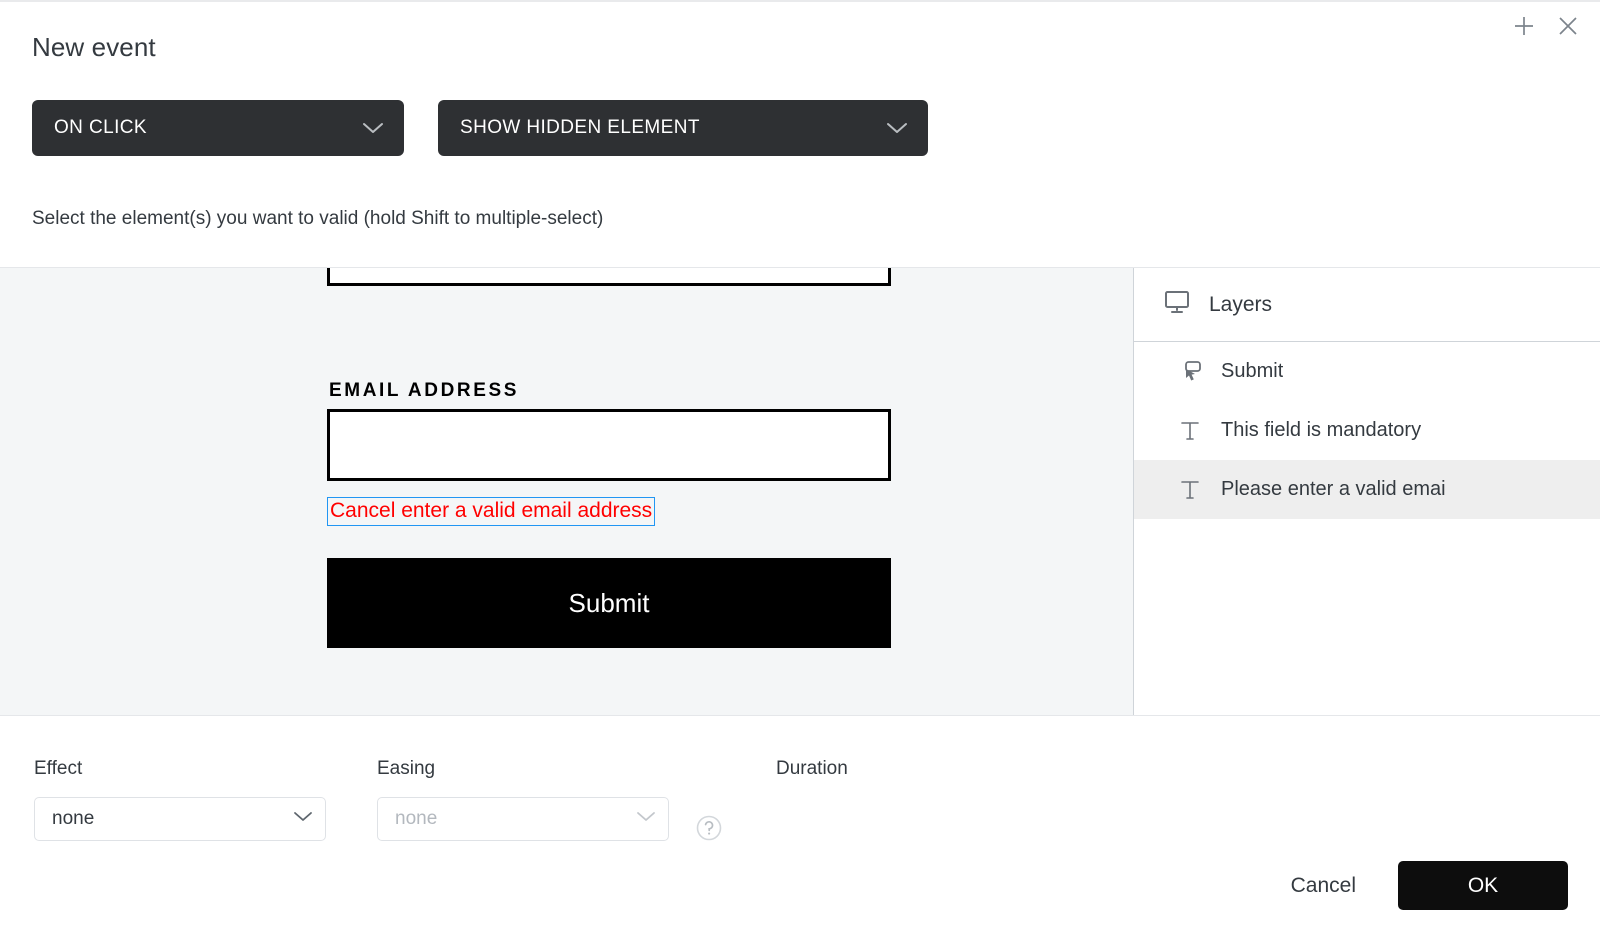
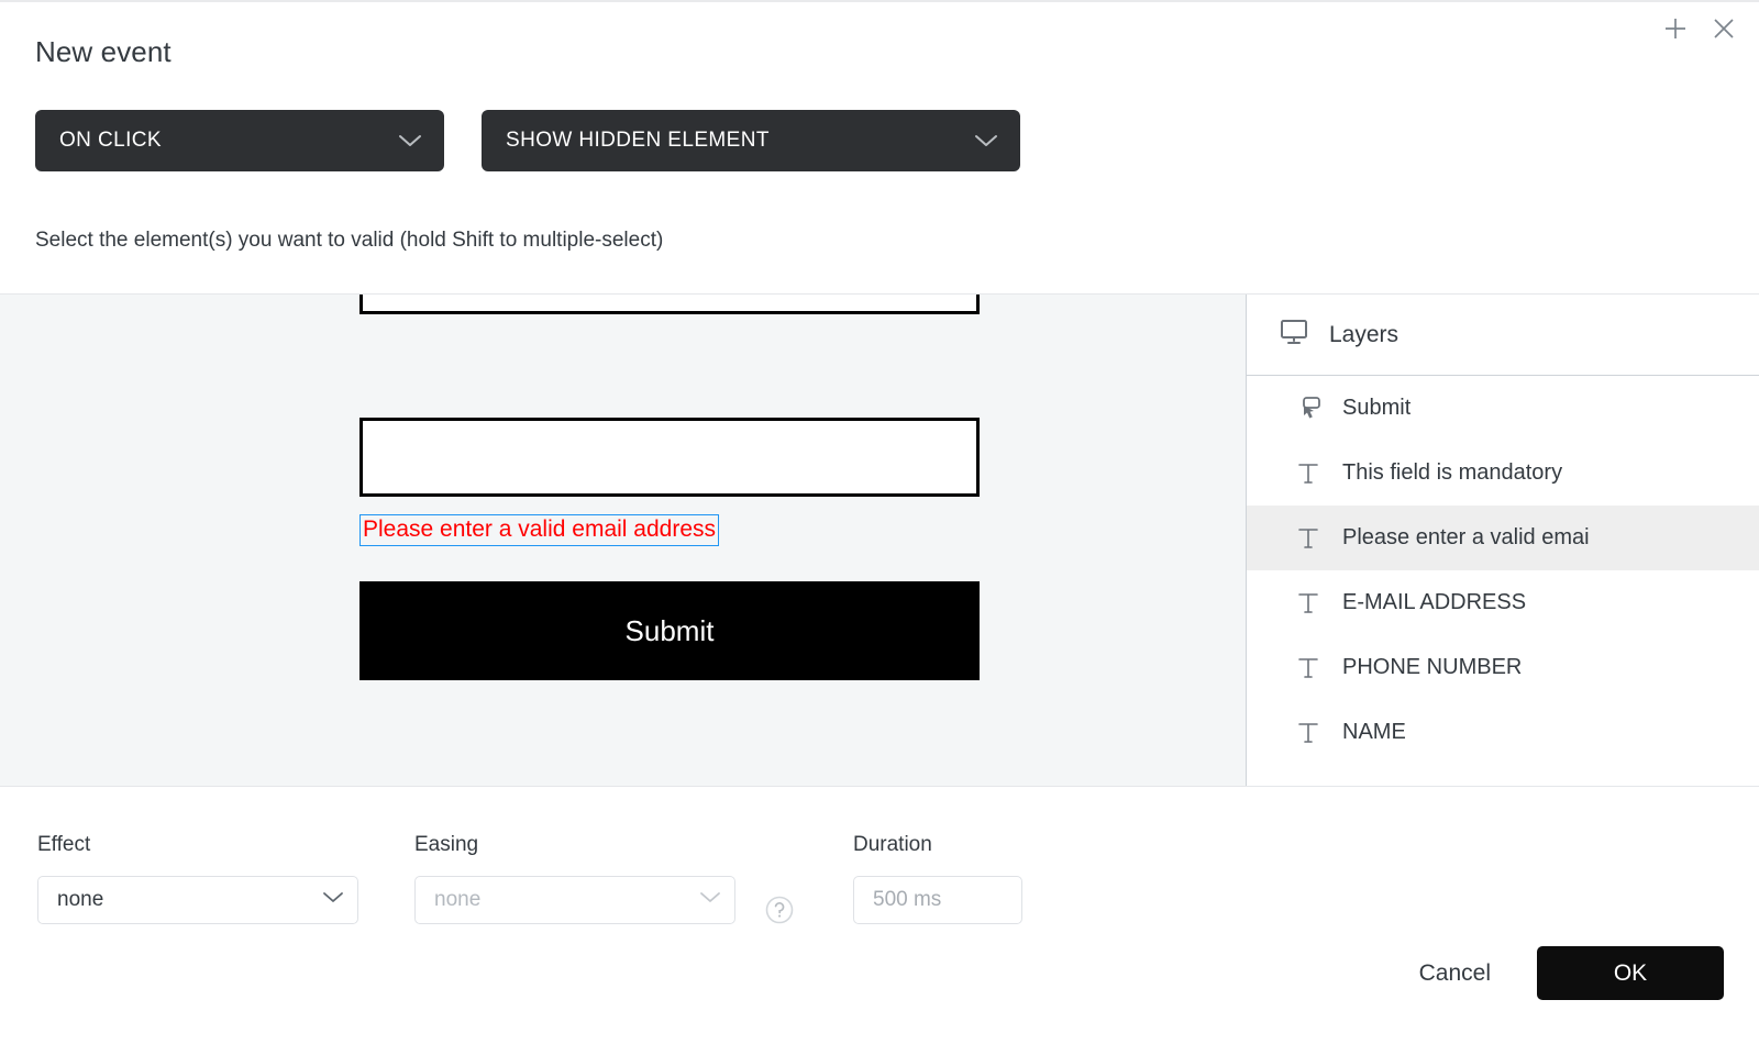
  New event
  ON CLICK
  SHOW HIDDEN ELEMENT
  Select the element(s) you want to valid (hold Shift to multiple-select)
- EMAIL ADDRESS
- Cancel enter a valid email address
+ Please enter a valid email address
  Submit
  Layers
  Submit
  This field is mandatory
  Please enter a valid emai
+ E-MAIL ADDRESS
+ PHONE NUMBER
+ NAME
  Effect
  none
  Easing
  none
  Duration
+ 500 ms
  Cancel
  OK
